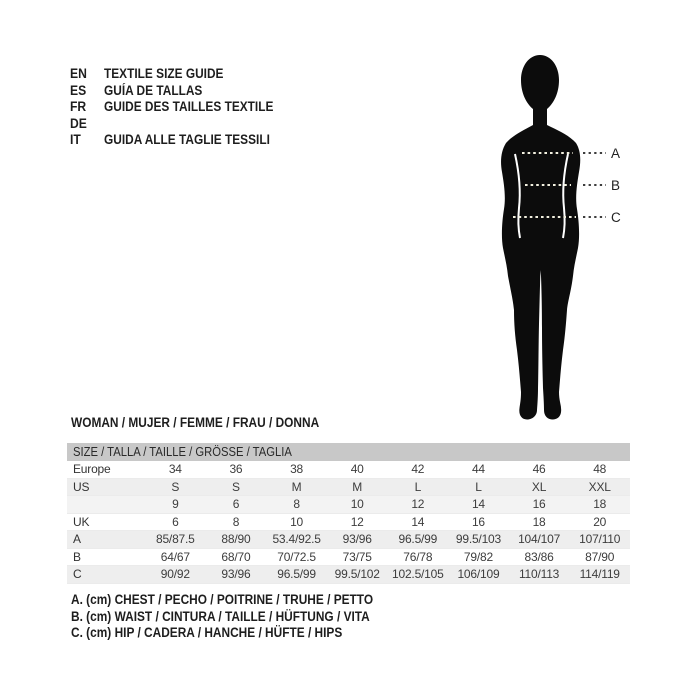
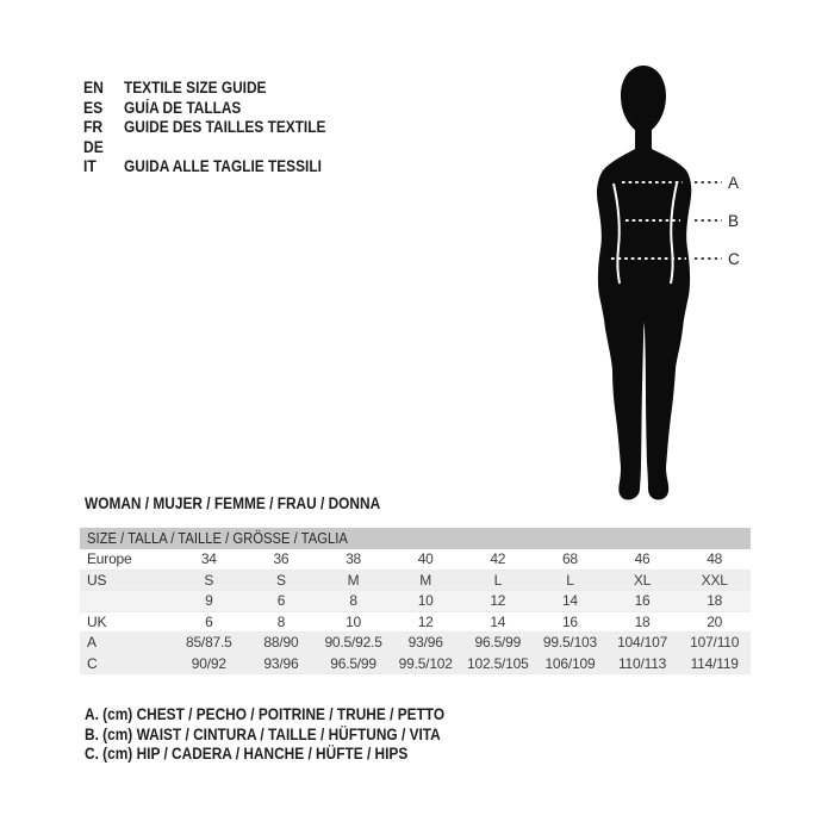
  EN
  TEXTILE SIZE GUIDE
  ES
  GUÍA DE TALLAS
  FR
  GUIDE DES TAILLES TEXTILE
  DE
  IT
  GUIDA ALLE TAGLIE TESSILI
  A
  B
  C
  WOMAN / MUJER / FEMME / FRAU / DONNA
  SIZE / TALLA / TAILLE / GRÖSSE / TAGLIA
- Europe	34	36	38	40	42	44	46	48
+ Europe	34	36	38	40	42	68	46	48
  US	S	S	M	M	L	L	XL	XXL
  	9	6	8	10	12	14	16	18
  UK	6	8	10	12	14	16	18	20
- A	85/87.5	88/90	53.4/92.5	93/96	96.5/99	99.5/103	104/107	107/110
+ A	85/87.5	88/90	90.5/92.5	93/96	96.5/99	99.5/103	104/107	107/110
- B	64/67	68/70	70/72.5	73/75	76/78	79/82	83/86	87/90
  C	90/92	93/96	96.5/99	99.5/102	102.5/105	106/109	110/113	114/119
  A. (cm) CHEST / PECHO / POITRINE / TRUHE / PETTO
  B. (cm) WAIST / CINTURA / TAILLE / HÜFTUNG / VITA
  C. (cm) HIP / CADERA / HANCHE / HÜFTE / HIPS
